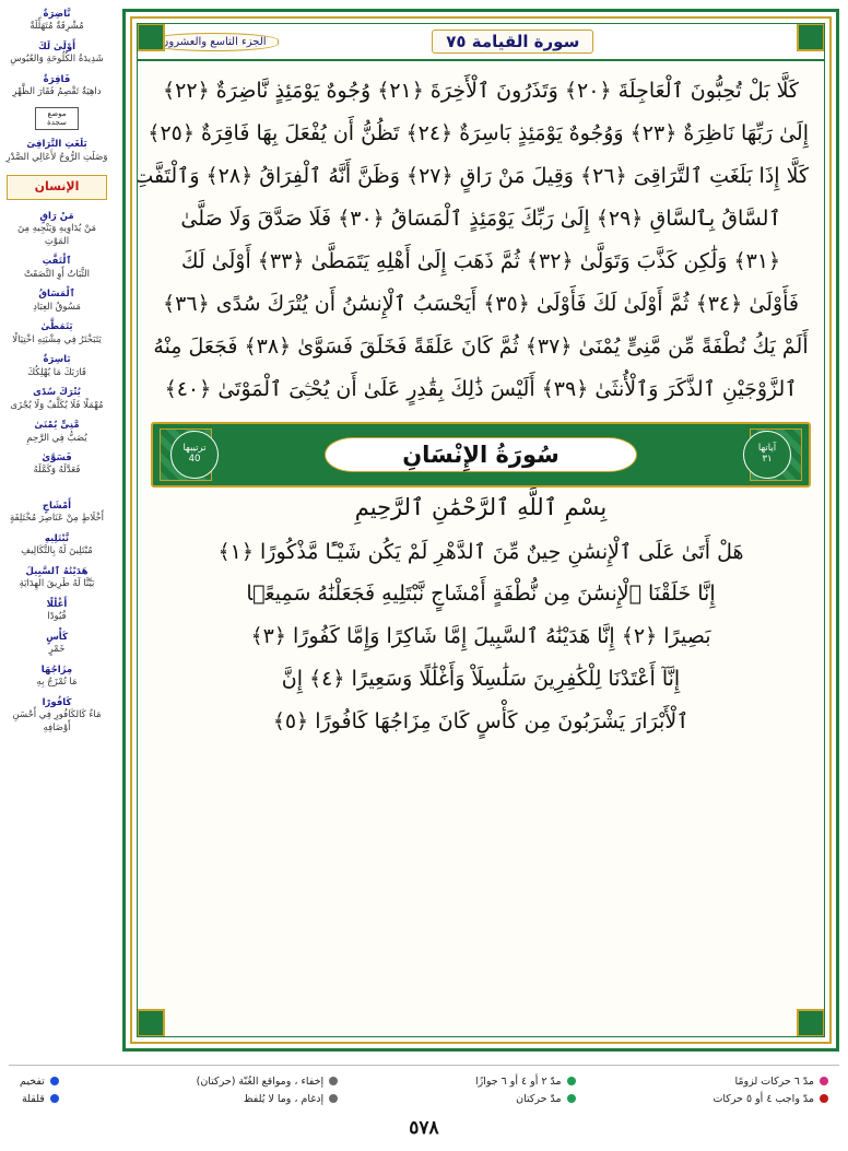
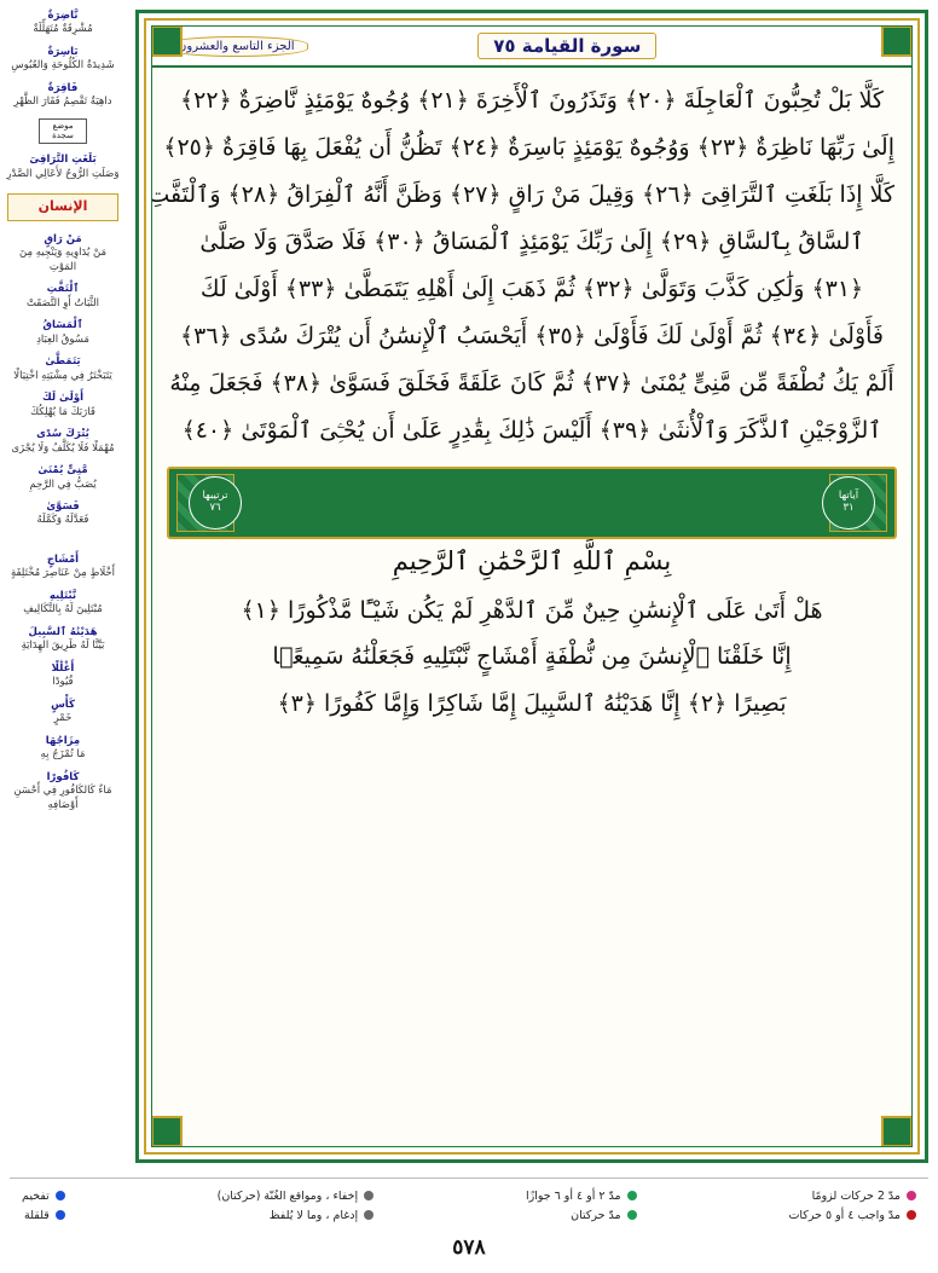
  نَّاضِرَةٌ
  مُشْرِقَةٌ مُتَهَلِّلَةٌ
- أَوْلَىٰ لَكَ
+ بَاسِرَةٌ
  شَدِيدَةُ الكُلُوحَةِ وَالعُبُوسِ
  فَاقِرَةٌ
  داهِيَةٌ تَقْصِمُ فَقَارَ الظَّهْرِ
  موضع سجدة
  بَلَغَتِ التَّرَاقِىَ
  وَصَلَتِ الرُّوحُ لأَعَالِي الصَّدْرِ
  الإنسان
  مَنْ رَاقٍ
  مَنْ يُدَاوِيهِ وَيَنْجِيهِ مِنَ المَوْتِ
  ٱلْتَفَّتِ
  الثَّبَاتُ أَوِ التَّصَقَتْ
  ٱلْمَسَاقُ
  مَسُوقُ العِبَادِ
  يَتَمَطَّىٰ
  يَتَبَخْتَرُ فِي مِشْيَتِهِ اخْتِيَالًا
- بَاسِرَةٌ
+ أَوْلَىٰ لَكَ
  قَارَبَكَ مَا يُهْلِكُكَ
  يُتْرَكَ سُدًى
  مُهْمَلًا فَلَا يُكَلَّفُ وَلَا يُجْزَى
  مَّنِىٍّ يُمْنَىٰ
  يُصَبُّ فِي الرَّحِمِ
  فَسَوَّىٰ
  فَعَدَّلَهُ وَكَمَّلَهُ
  أَمْشَاجٍ
  أَخْلَاطٍ مِنْ عَنَاصِرَ مُخْتَلِفَةٍ
  نَّبْتَلِيهِ
  مُبْتَلِينَ لَهُ بِالتَّكَالِيفِ
  هَدَيْنَٰهُ ٱلسَّبِيلَ
  بَيَّنَّا لَهُ طَرِيقَ الهِدَايَةِ
  أَغْلَٰلًا
  قُيُودًا
  كَأْسٍ
  خَمْرٍ
  مِزَاجُهَا
  مَا تُمْزَجُ بِهِ
  كَافُورًا
  مَاءٌ كَالكَافُورِ فِي أَحْسَنِ أَوْصَافِهِ
  سورة القيامة ٧٥
  الجزء التاسع والعشرو
  كَلَّا بَلْ تُحِبُّونَ ٱلْعَاجِلَةَ ﴿٢٠﴾ وَتَذَرُونَ ٱلْأَخِرَةَ ﴿٢١﴾ وُجُوهٌ يَوْمَئِذٍ نَّاضِرَةٌ ﴿٢٢﴾
  إِلَىٰ رَبِّهَا نَاظِرَةٌ ﴿٢٣﴾ وَوُجُوهٌ يَوْمَئِذٍ بَاسِرَةٌ ﴿٢٤﴾ تَظُنُّ أَن يُفْعَلَ بِهَا فَاقِرَةٌ ﴿٢٥﴾
  كَلَّا إِذَا بَلَغَتِ ٱلتَّرَاقِىَ ﴿٢٦﴾ وَقِيلَ مَنْ رَاقٍ ﴿٢٧﴾ وَظَنَّ أَنَّهُ ٱلْفِرَاقُ ﴿٢٨﴾ وَٱلْتَفَّتِ
  ٱلسَّاقُ بِٱلسَّاقِ ﴿٢٩﴾ إِلَىٰ رَبِّكَ يَوْمَئِذٍ ٱلْمَسَاقُ ﴿٣٠﴾ فَلَا صَدَّقَ وَلَا صَلَّىٰ
  ﴿٣١﴾ وَلَٰكِن كَذَّبَ وَتَوَلَّىٰ ﴿٣٢﴾ ثُمَّ ذَهَبَ إِلَىٰ أَهْلِهِ يَتَمَطَّىٰ ﴿٣٣﴾ أَوْلَىٰ لَكَ
  فَأَوْلَىٰ ﴿٣٤﴾ ثُمَّ أَوْلَىٰ لَكَ فَأَوْلَىٰ ﴿٣٥﴾ أَيَحْسَبُ ٱلْإِنسَٰنُ أَن يُتْرَكَ سُدًى ﴿٣٦﴾
  أَلَمْ يَكُ نُطْفَةً مِّن مَّنِىٍّ يُمْنَىٰ ﴿٣٧﴾ ثُمَّ كَانَ عَلَقَةً فَخَلَقَ فَسَوَّىٰ ﴿٣٨﴾ فَجَعَلَ مِنْهُ
  ٱلزَّوْجَيْنِ ٱلذَّكَرَ وَٱلْأُنثَىٰ ﴿٣٩﴾ أَلَيْسَ ذَٰلِكَ بِقَٰدِرٍ عَلَىٰ أَن يُحْـِۧىَ ٱلْمَوْتَىٰ ﴿٤٠﴾
  آياتها
  ٣١
- سُورَةُ الإِنْسَانِ
  ترتيبها
- 40
+ ٧٦
  بِسْمِ ٱللَّهِ ٱلرَّحْمَٰنِ ٱلرَّحِيمِ
  هَلْ أَتَىٰ عَلَى ٱلْإِنسَٰنِ حِينٌ مِّنَ ٱلدَّهْرِ لَمْ يَكُن شَيْـًٔا مَّذْكُورًا ﴿١﴾
  إِنَّا خَلَقْنَا ٱلْإِنسَٰنَ مِن نُّطْفَةٍ أَمْشَاجٍ نَّبْتَلِيهِ فَجَعَلْنَٰهُ سَمِيعًۢا
  بَصِيرًا ﴿٢﴾ إِنَّا هَدَيْنَٰهُ ٱلسَّبِيلَ إِمَّا شَاكِرًا وَإِمَّا كَفُورًا ﴿٣﴾
- إِنَّآ أَعْتَدْنَا لِلْكَٰفِرِينَ سَلَٰسِلَاْ وَأَغْلَٰلًا وَسَعِيرًا ﴿٤﴾ إِنَّ
- ٱلْأَبْرَارَ يَشْرَبُونَ مِن كَأْسٍ كَانَ مِزَاجُهَا كَافُورًا ﴿٥﴾
- مدّ ٦ حركات لزومًا
+ مدّ 2 حركات لزومًا
  مدّ واجب ٤ أو ٥ حركات
  مدّ ٢ أو ٤ أو ٦ جوازًا
  مدّ حركتان
  إخفاء ، ومواقع الغُنّة (حركتان)
  إدغام ، وما لا يُلفظ
  تفخيم
  قلقلة
  ٥٧٨
